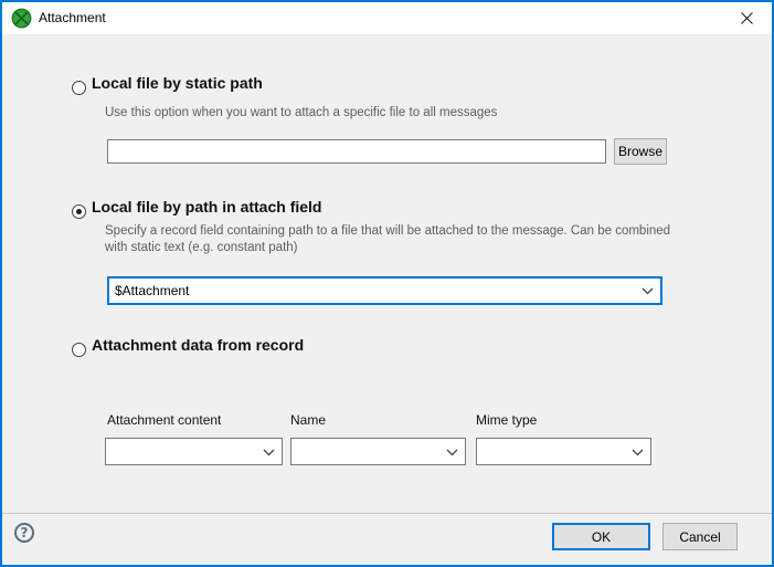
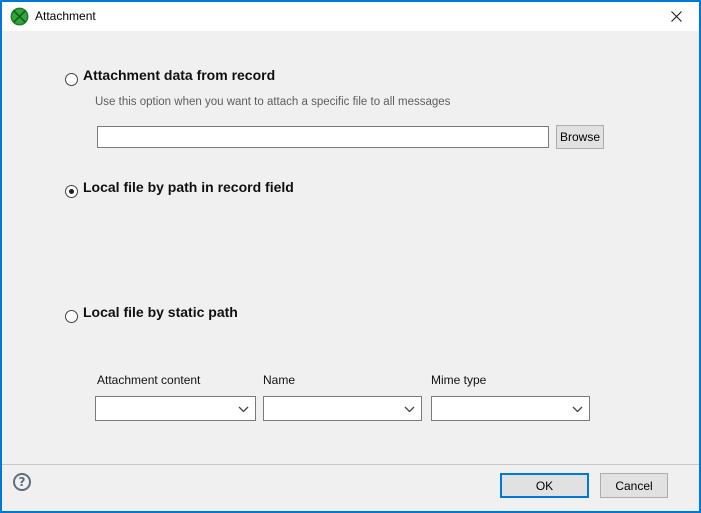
  Attachment
- Local file by static path
+ Attachment data from record
  Use this option when you want to attach a specific file to all messages
  Browse
- Local file by path in attach field
+ Local file by path in record field
- Specify a record field containing path to a file that will be attached to the message. Can be combined
- with static text (e.g. constant path)
- $Attachment
- Attachment data from record
+ Local file by static path
  Attachment content
  Name
  Mime type
  ?
  OK
  Cancel
